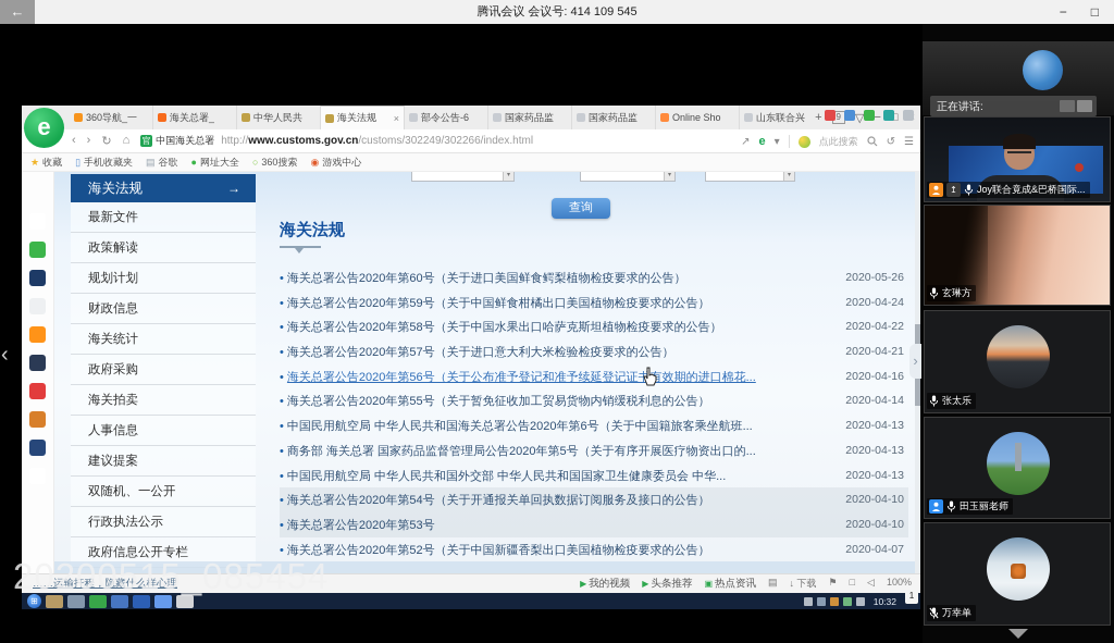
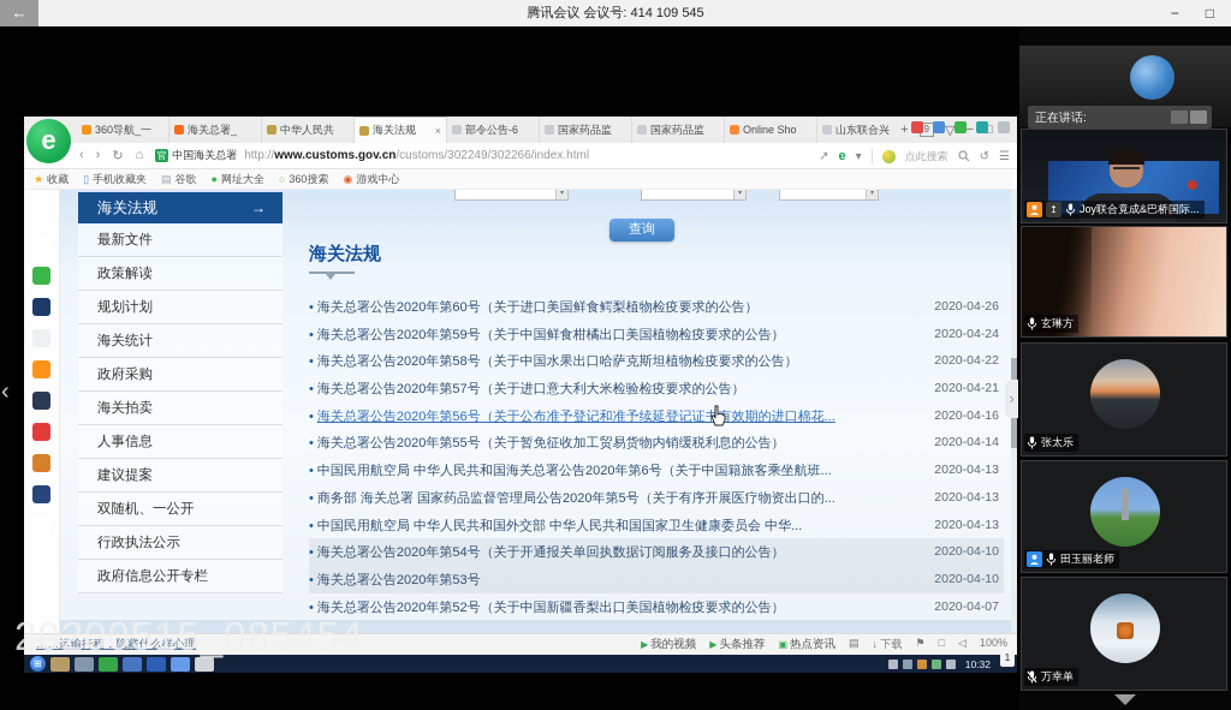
  ←
  腾讯会议 会议号: 414 109 545
  −
  □
  e
  360导航_一
  海关总署_
  中华人民共
  海关法规
  ×
  部令公告-6
  国家药品监
  国家药品监
  Online Sho
  山东联合兴
  +
  9
  ▽
  −
  □
  ‹
  ›
  ↻
  ⌂
  官
  中国海关总署
  http://www.customs.gov.cn/customs/302249/302266/index.html
  ↗
  e
  ▾
  点此搜索
  ↺
  ☰
  ★
  收藏
  ▯
  手机收藏夹
  ▤
  谷歌
  ●
  网址大全
  ○
  360搜索
  ◉
  游戏中心
  海关法规
  →
  最新文件
  政策解读
  规划计划
- 财政信息
  海关统计
  政府采购
  海关拍卖
  人事信息
  建议提案
  双随机、一公开
  行政执法公示
  政府信息公开专栏
  查询
  海关法规
  海关总署公告2020年第60号（关于进口美国鲜食鳄梨植物检疫要求的公告）
- 2020-05-26
+ 2020-04-26
  海关总署公告2020年第59号（关于中国鲜食柑橘出口美国植物检疫要求的公告）
  2020-04-24
  海关总署公告2020年第58号（关于中国水果出口哈萨克斯坦植物检疫要求的公告）
  2020-04-22
  海关总署公告2020年第57号（关于进口意大利大米检验检疫要求的公告）
  2020-04-21
  海关总署公告2020年第56号（关于公布准予登记和准予续延登记证效期的进口棉花...
  2020-04-16
  海关总署公告2020年第55号（关于暂免征收加工贸易货物内销缓税利息的公告）
  2020-04-14
  中国民用航空局 中华人民共和国海关总署公告2020年第6号（关于中国籍旅客乘坐航班...
  2020-04-13
  商务部 海关总署 国家药品监督管理局公告2020年第5号（关于有序开展医疗物资出口的...
  2020-04-13
  中国民用航空局 中华人民共和国外交部 中华人民共和国国家卫生健康委员会 中华...
  2020-04-13
  海关总署公告2020年第54号（关于开通报关单回执数据订阅服务及接口的公告）
  2020-04-10
  海关总署公告2020年第53号
  2020-04-10
  海关总署公告2020年第52号（关于中国新疆香梨出口美国植物检疫要求的公告）
  2020-04-07
  ……运输扞程，隐藏什么样心理
  ▶
  我的视频
  ▶
  头条推荐
  ▣
  热点资讯
  ▤
  ↓ 下载
  ⚑
  □
  ◁
  100%
  ⊞
  10:32
  1
  20200515_085454
  ‹
  ›
  正在讲话:
  ↥
  Joy联合竟成&巴桥国际...
  玄琳方
  张太乐
  田玉丽老师
  万幸单
